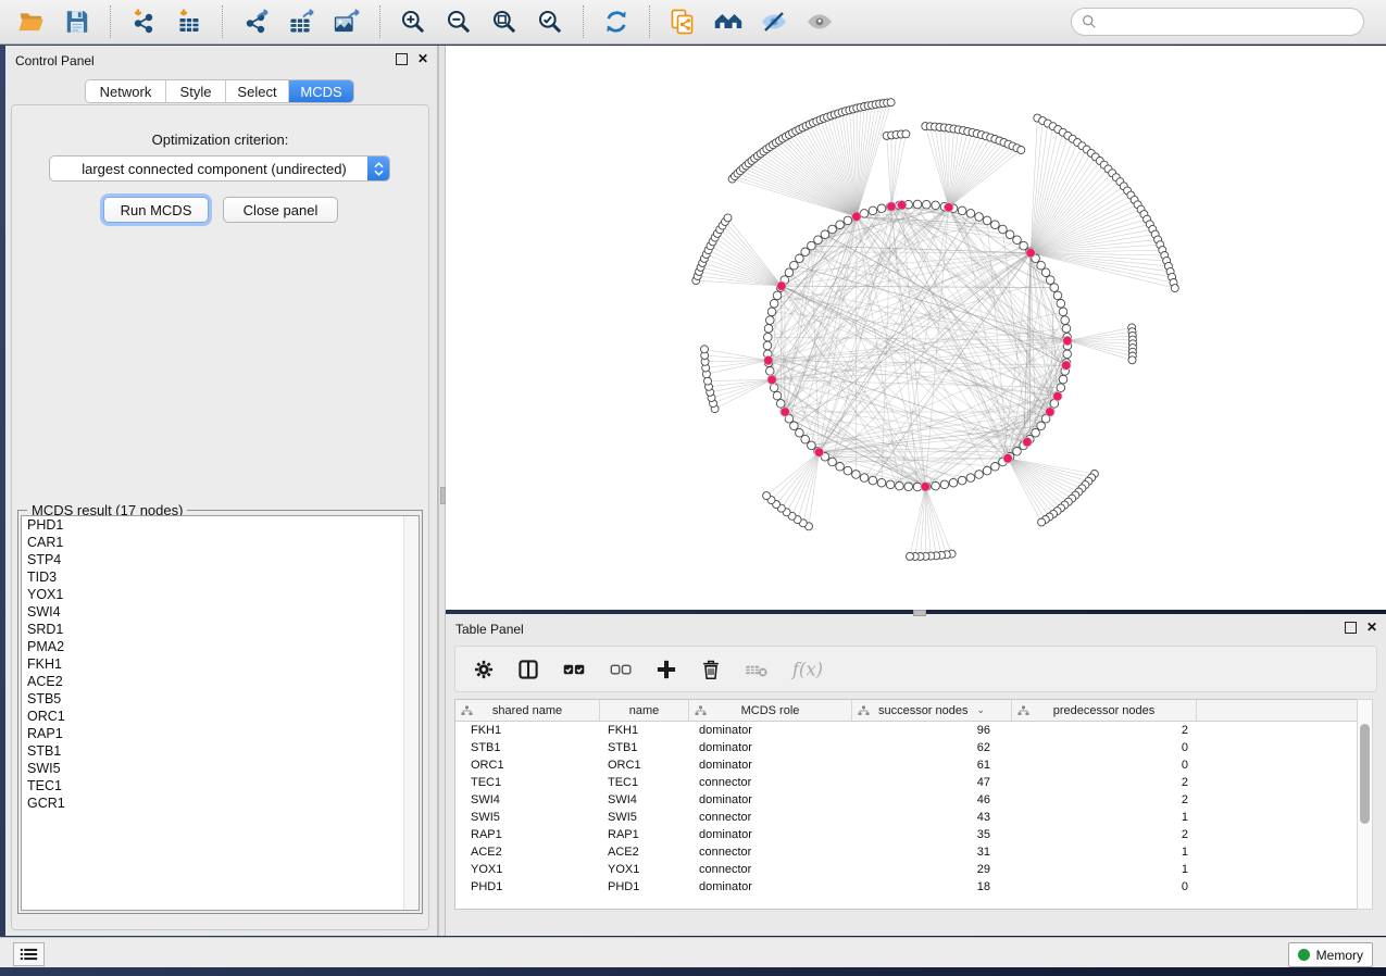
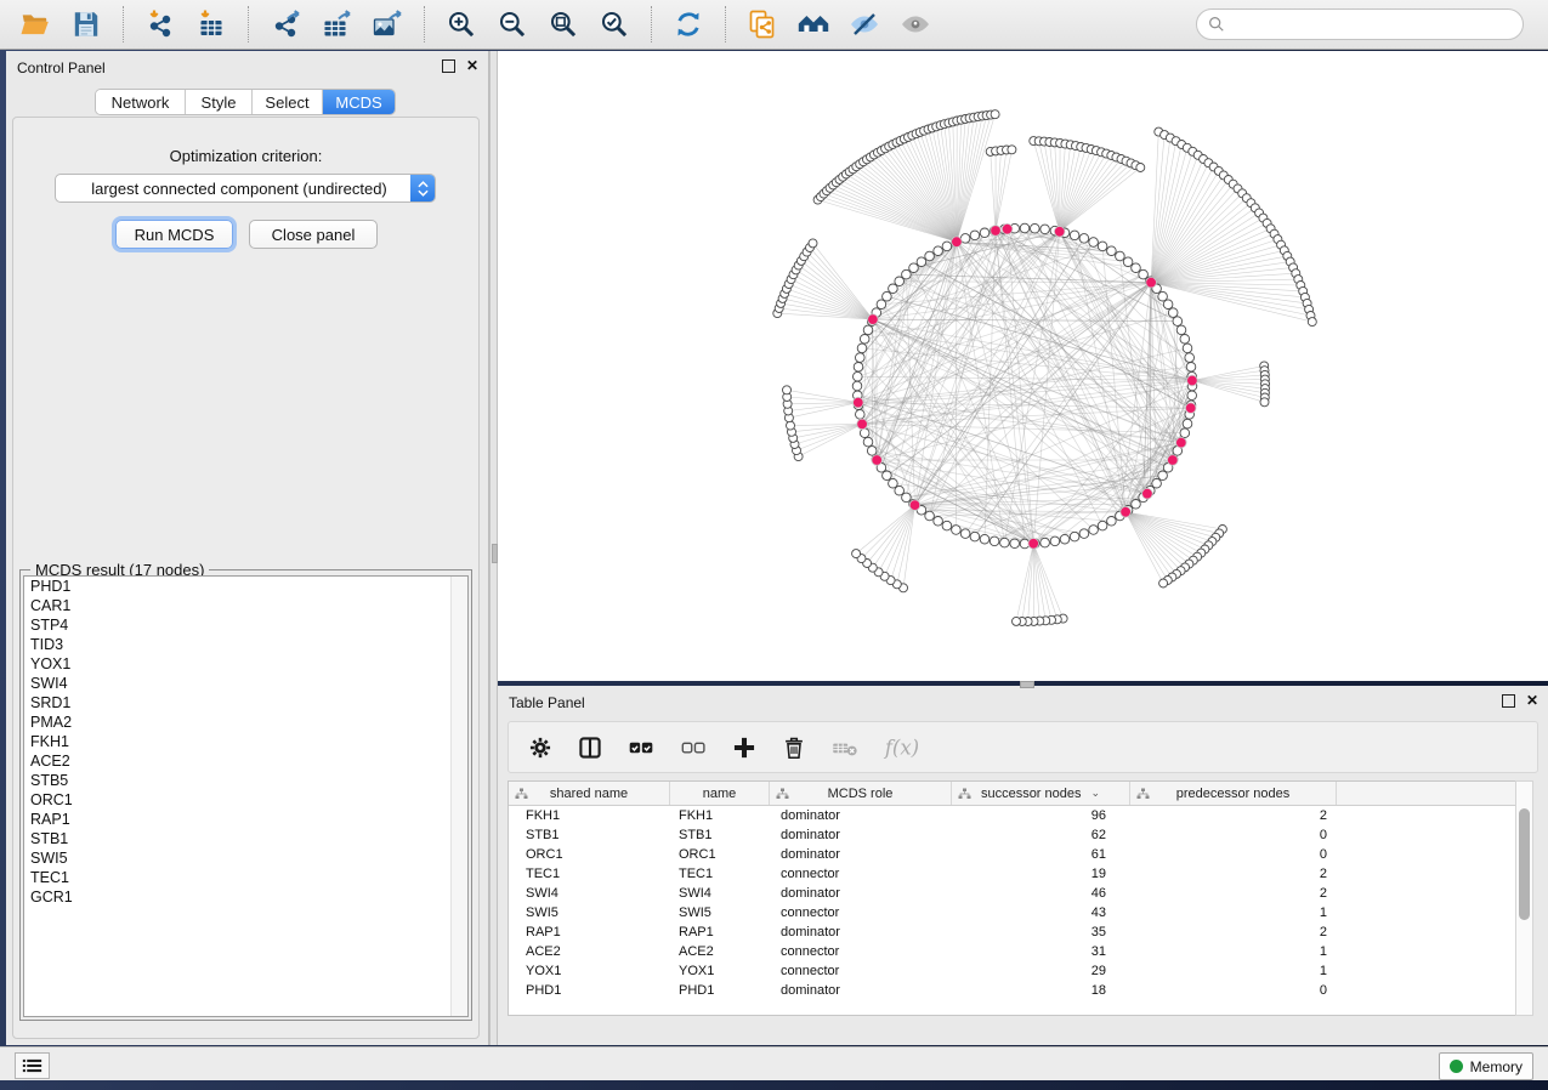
  Control Panel
  ✕
  Network
  Style
  Select
  MCDS
  Optimization criterion:
  largest connected component (undirected)
  Run MCDS
  Close panel
  MCDS result (17 nodes)
  PHD1
  CAR1
  STP4
  TID3
  YOX1
  SWI4
  SRD1
  PMA2
  FKH1
  ACE2
  STB5
  ORC1
  RAP1
  STB1
  SWI5
  TEC1
  GCR1
  Table Panel
  ✕
  f(x)
  shared name
  name
  MCDS role
  successor nodes
  ⌄
  predecessor nodes
  FKH1
  FKH1
  dominator
  96
  2
  STB1
  STB1
  dominator
  62
  0
  ORC1
  ORC1
  dominator
  61
  0
  TEC1
  TEC1
  connector
- 47
+ 19
  2
  SWI4
  SWI4
  dominator
  46
  2
  SWI5
  SWI5
  connector
  43
  1
  RAP1
  RAP1
  dominator
  35
  2
  ACE2
  ACE2
  connector
  31
  1
  YOX1
  YOX1
  connector
  29
  1
  PHD1
  PHD1
  dominator
  18
  0
  Memory
